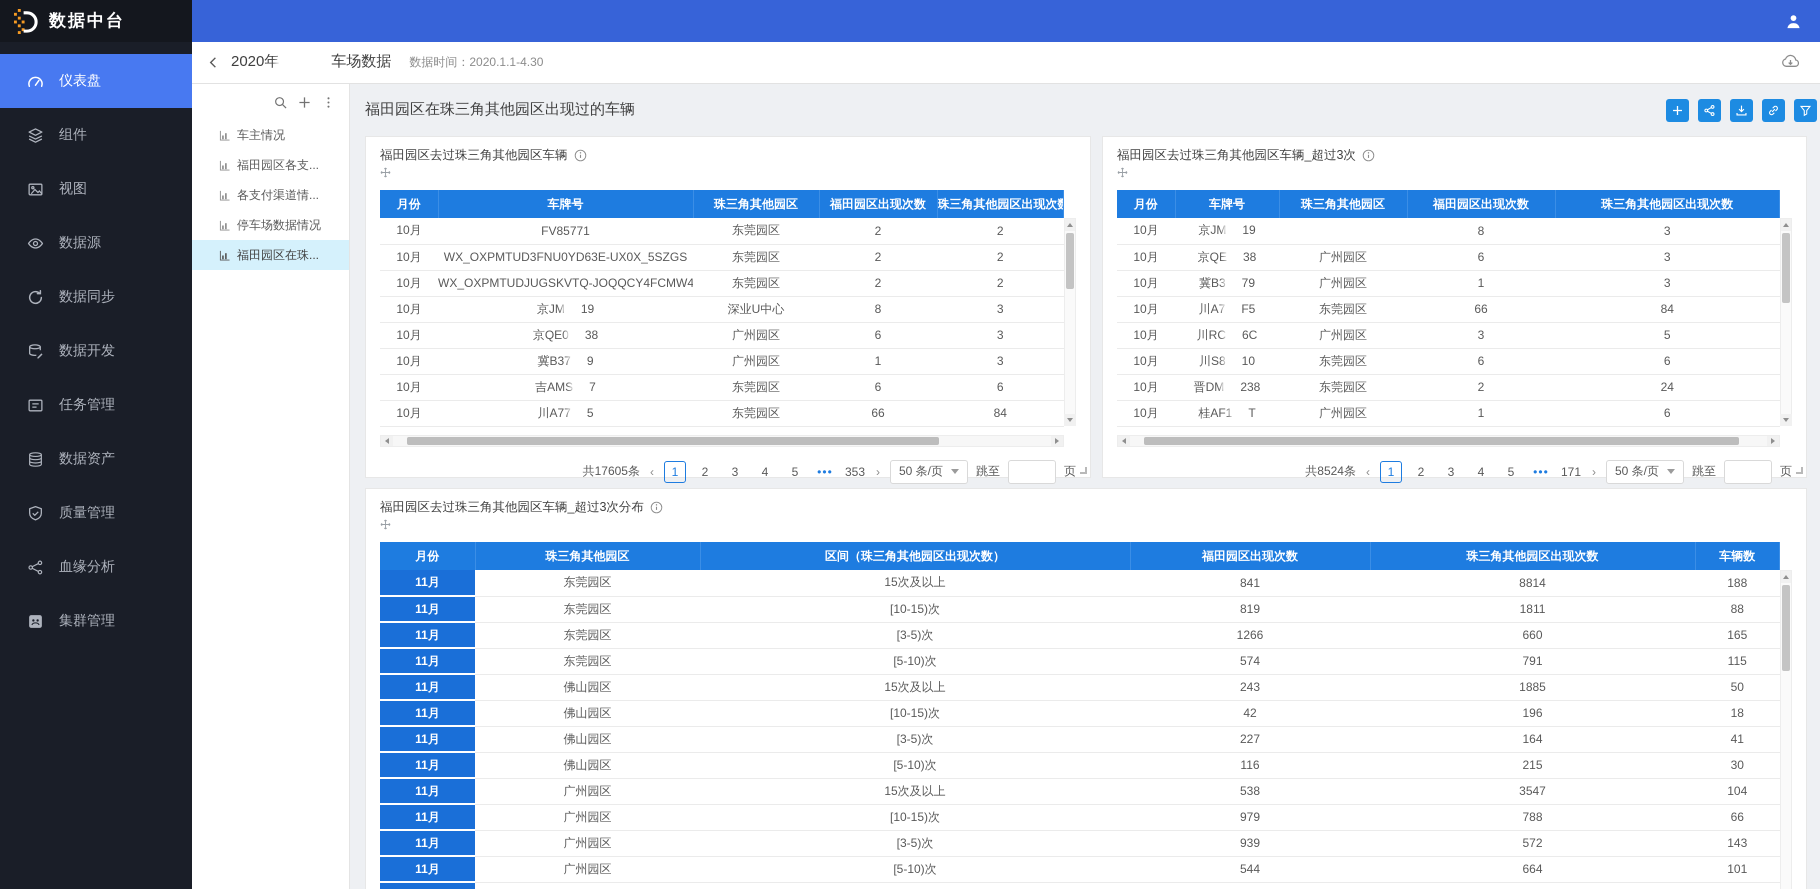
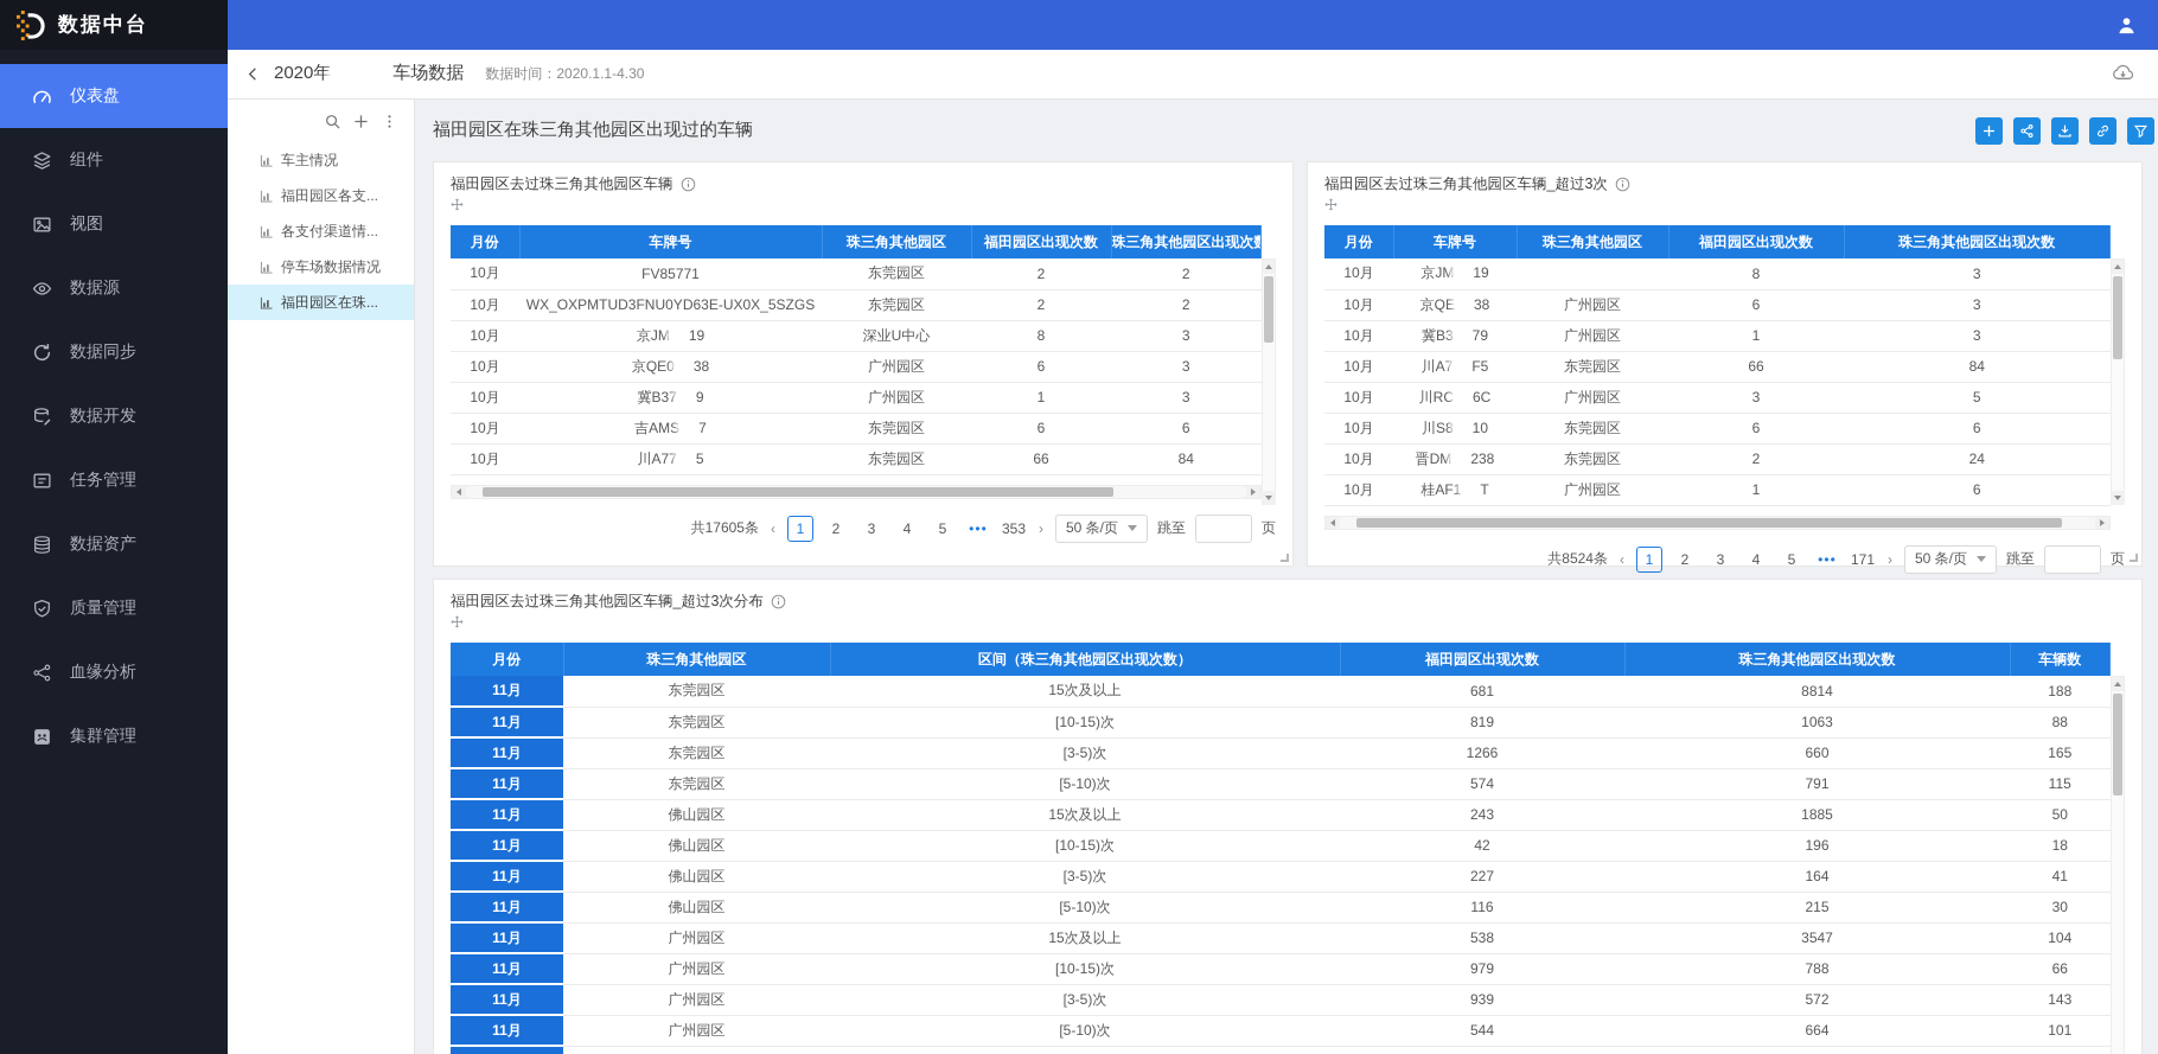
  数据中台
  仪表盘
  组件
  视图
  数据源
  数据同步
  数据开发
  任务管理
  数据资产
  质量管理
  血缘分析
  集群管理
  2020年
  车场数据
  数据时间：2020.1.1-4.30
  车主情况
  福田园区各支...
  各支付渠道情...
  停车场数据情况
  福田园区在珠...
  福田园区在珠三角其他园区出现过的车辆
  福田园区去过珠三角其他园区车辆
  月份	车牌号	珠三角其他园区	福田园区出现次数	珠三角其他园区出现次
  10月	FV85771	东莞园区	2	2
  10月	WX_OXPMTUD3FNU0YD63E-UX0X_5SZGS	东莞园区	2	2
- 10月	WX_OXPMTUDJUGSKVTQ-JOQQCY4FCMW4	东莞园区	2	2
  10月	京JM 19	深业U中心	8	3
  10月	京QE0 38	广州园区	6	3
  10月	冀B37 9	广州园区	1	3
  10月	吉AMS 7	东莞园区	6	6
  10月	川A77 5	东莞园区	66	84
  共17605条
  ‹
  1
  2
  3
  4
  5
  •••
  353
  ›
  50 条/页
  跳至
  页
  福田园区去过珠三角其他园区车辆_超过3次
  月份	车牌号	珠三角其他园区	福田园区出现次数	珠三角其他园区出现次数
  10月	京JM 19		8	3
  10月	京QE 38	广州园区	6	3
  10月	冀B3 79	广州园区	1	3
  10月	川A7 F5	东莞园区	66	84
  10月	川RC 6C	广州园区	3	5
  10月	川S8 10	东莞园区	6	6
  10月	晋DM 238	东莞园区	2	24
  10月	桂AF1 T	广州园区	1	6
  共8524条
  ‹
  1
  2
  3
  4
  5
  •••
  171
  ›
  50 条/页
  跳至
  页
  福田园区去过珠三角其他园区车辆_超过3次分布
  月份	珠三角其他园区	区间（珠三角其他园区出现次数）	福田园区出现次数	珠三角其他园区出现次数	车辆数
- 11月	东莞园区	15次及以上	841	8814	188
+ 11月	东莞园区	15次及以上	681	8814	188
- 11月	东莞园区	[10-15)次	819	1811	88
+ 11月	东莞园区	[10-15)次	819	1063	88
  11月	东莞园区	[3-5)次	1266	660	165
  11月	东莞园区	[5-10)次	574	791	115
  11月	佛山园区	15次及以上	243	1885	50
  11月	佛山园区	[10-15)次	42	196	18
  11月	佛山园区	[3-5)次	227	164	41
  11月	佛山园区	[5-10)次	116	215	30
  11月	广州园区	15次及以上	538	3547	104
  11月	广州园区	[10-15)次	979	788	66
  11月	广州园区	[3-5)次	939	572	143
  11月	广州园区	[5-10)次	544	664	101
